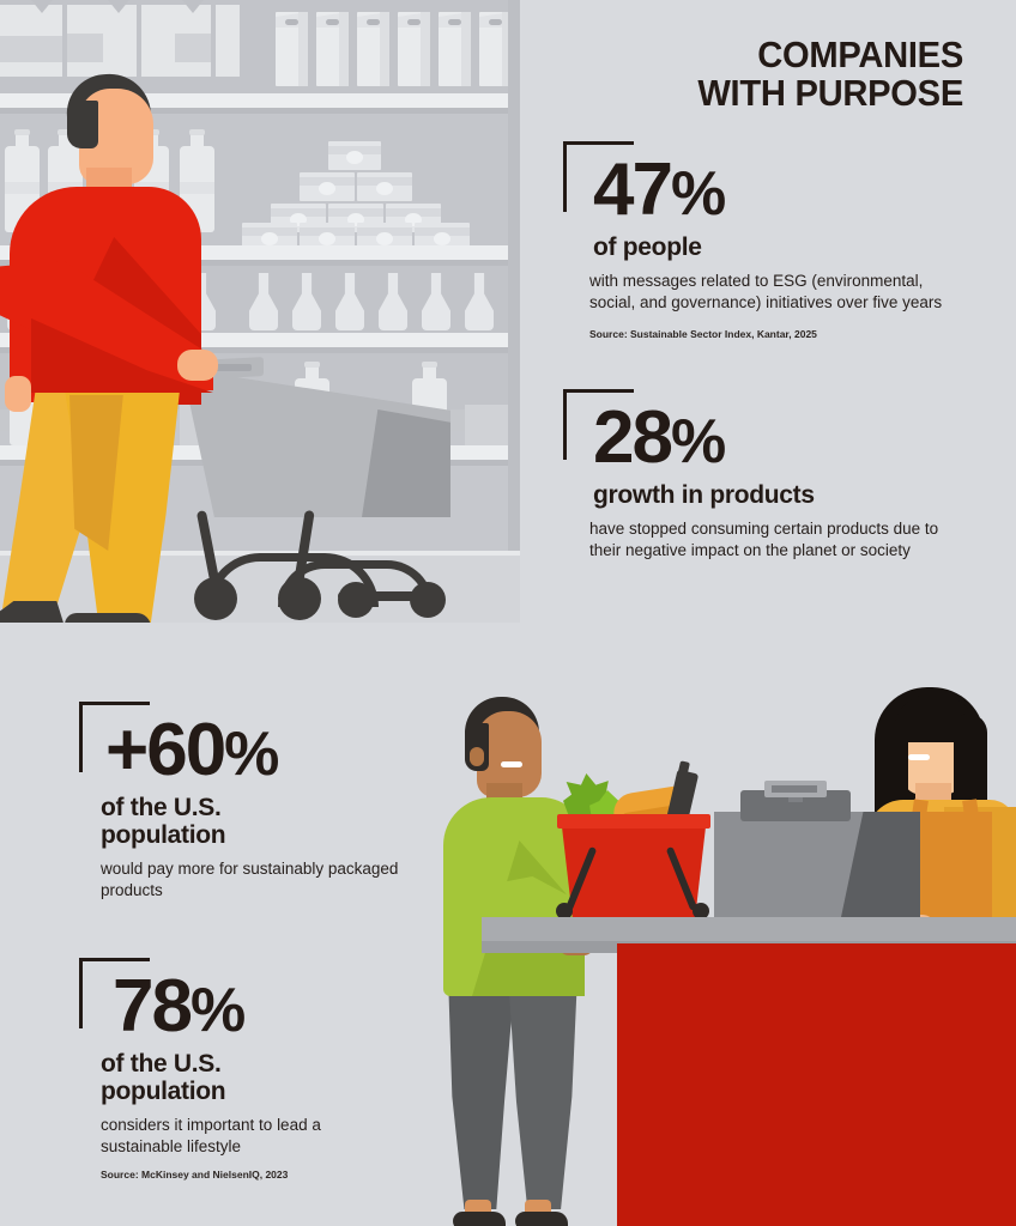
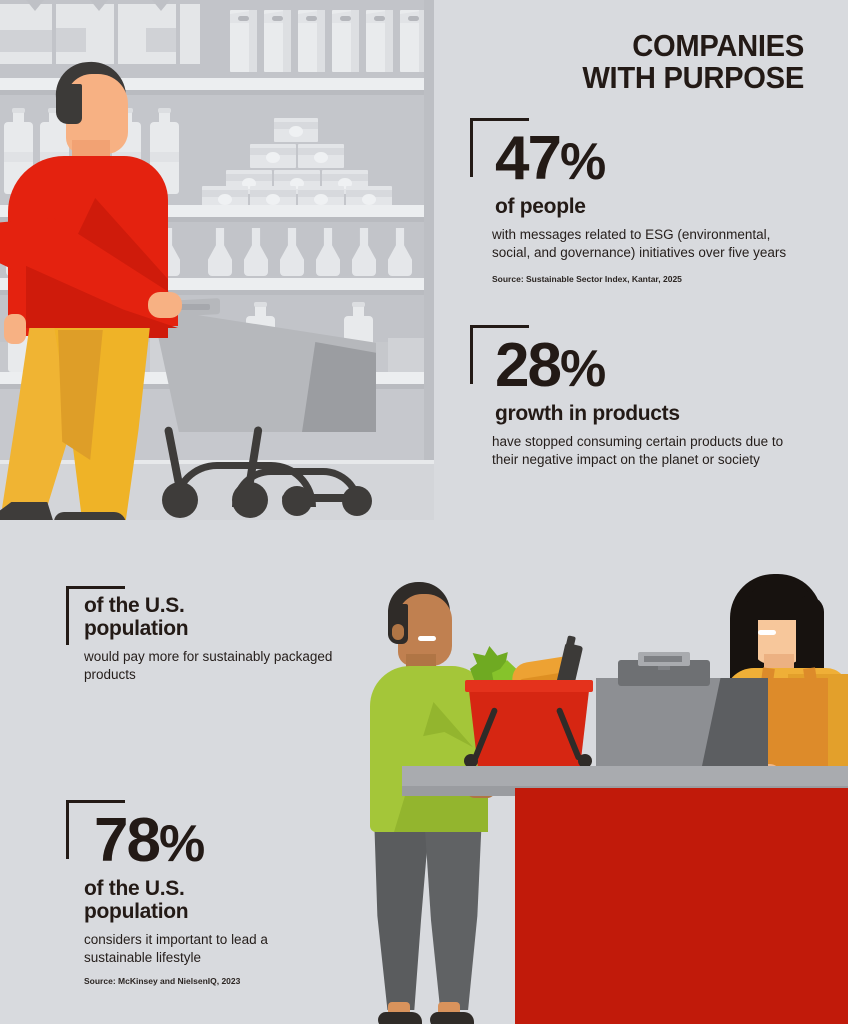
  COMPANIES
  WITH PURPOSE
  47%
  of people
  with messages related to ESG (environmental, social, and governance) initiatives over five years
  Source: Sustainable Sector Index, Kantar, 2025
  28%
  growth in products
  have stopped consuming certain products due to their negative impact on the planet or society
- +60%
  of the U.S.
  population
  would pay more for sustainably packaged products
  78%
  of the U.S.
  population
  considers it important to lead a sustainable lifestyle
  Source: McKinsey and NielsenIQ, 2023
